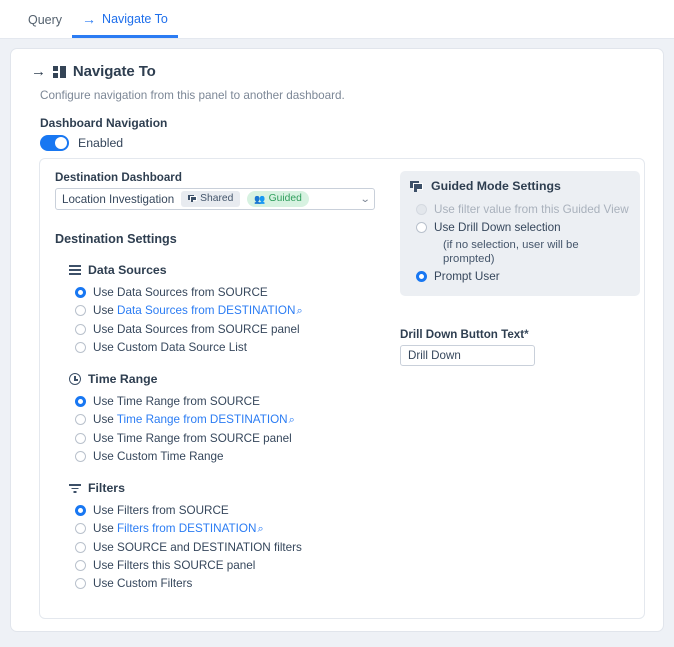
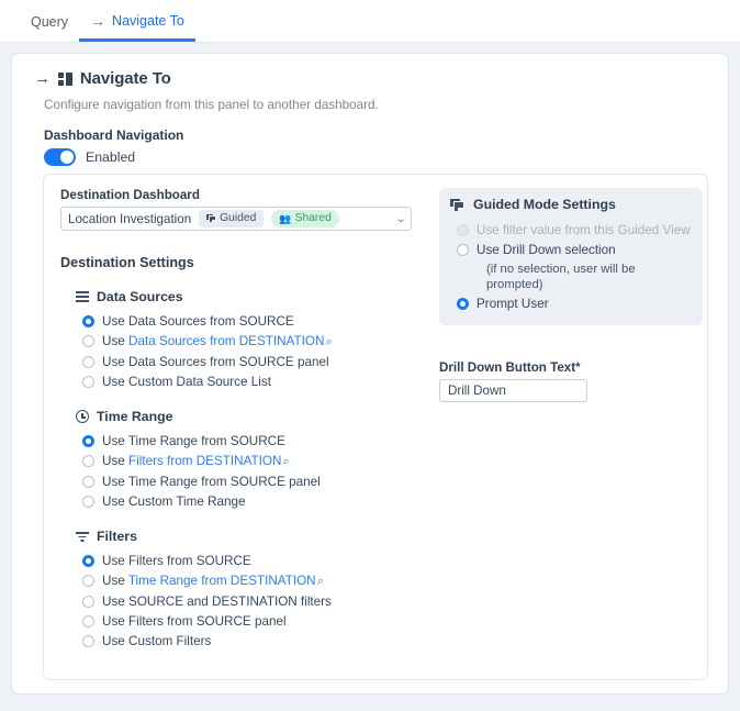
  Query
  →
  Navigate To
  →
  Navigate To
  Configure navigation from this panel to another dashboard.
  Dashboard Navigation
  Enabled
  Destination Dashboard
  Location Investigation
- Shared
+ Guided
  👥
- Guided
+ Shared
  ⌄
  Destination Settings
  Data Sources
  Use Data Sources from SOURCE
  Use Data Sources from DESTINATION⌕
  Use Data Sources from SOURCE panel
  Use Custom Data Source List
  Time Range
  Use Time Range from SOURCE
- Use Time Range from DESTINATION⌕
+ Use Filters from DESTINATION⌕
  Use Time Range from SOURCE panel
  Use Custom Time Range
  Filters
  Use Filters from SOURCE
- Use Filters from DESTINATION⌕
+ Use Time Range from DESTINATION⌕
  Use SOURCE and DESTINATION filters
- Use Filters this SOURCE panel
+ Use Filters from SOURCE panel
  Use Custom Filters
  Guided Mode Settings
  Use filter value from this Guided View
  Use Drill Down selection
  (if no selection, user will be prompted)
  Prompt User
  Drill Down Button Text*
  Drill Down
